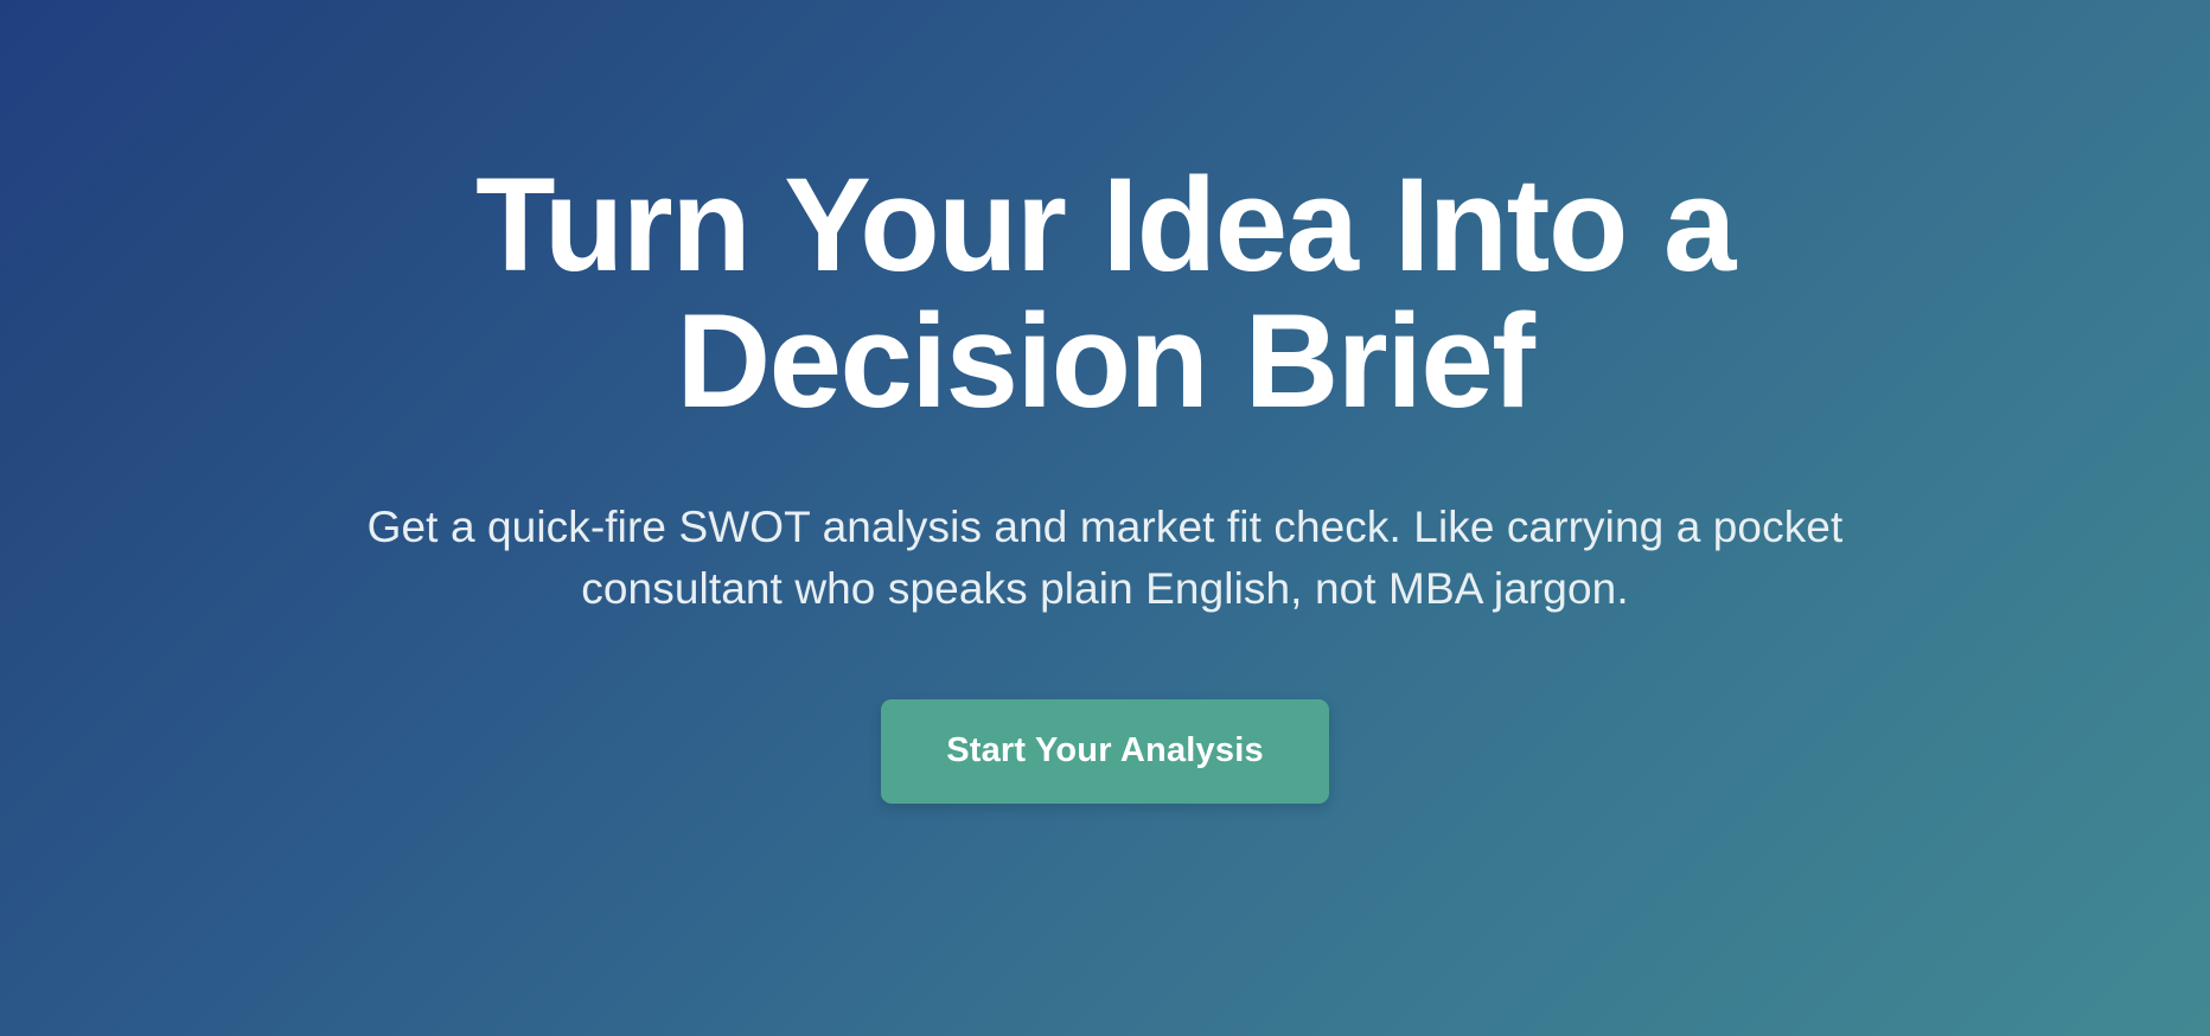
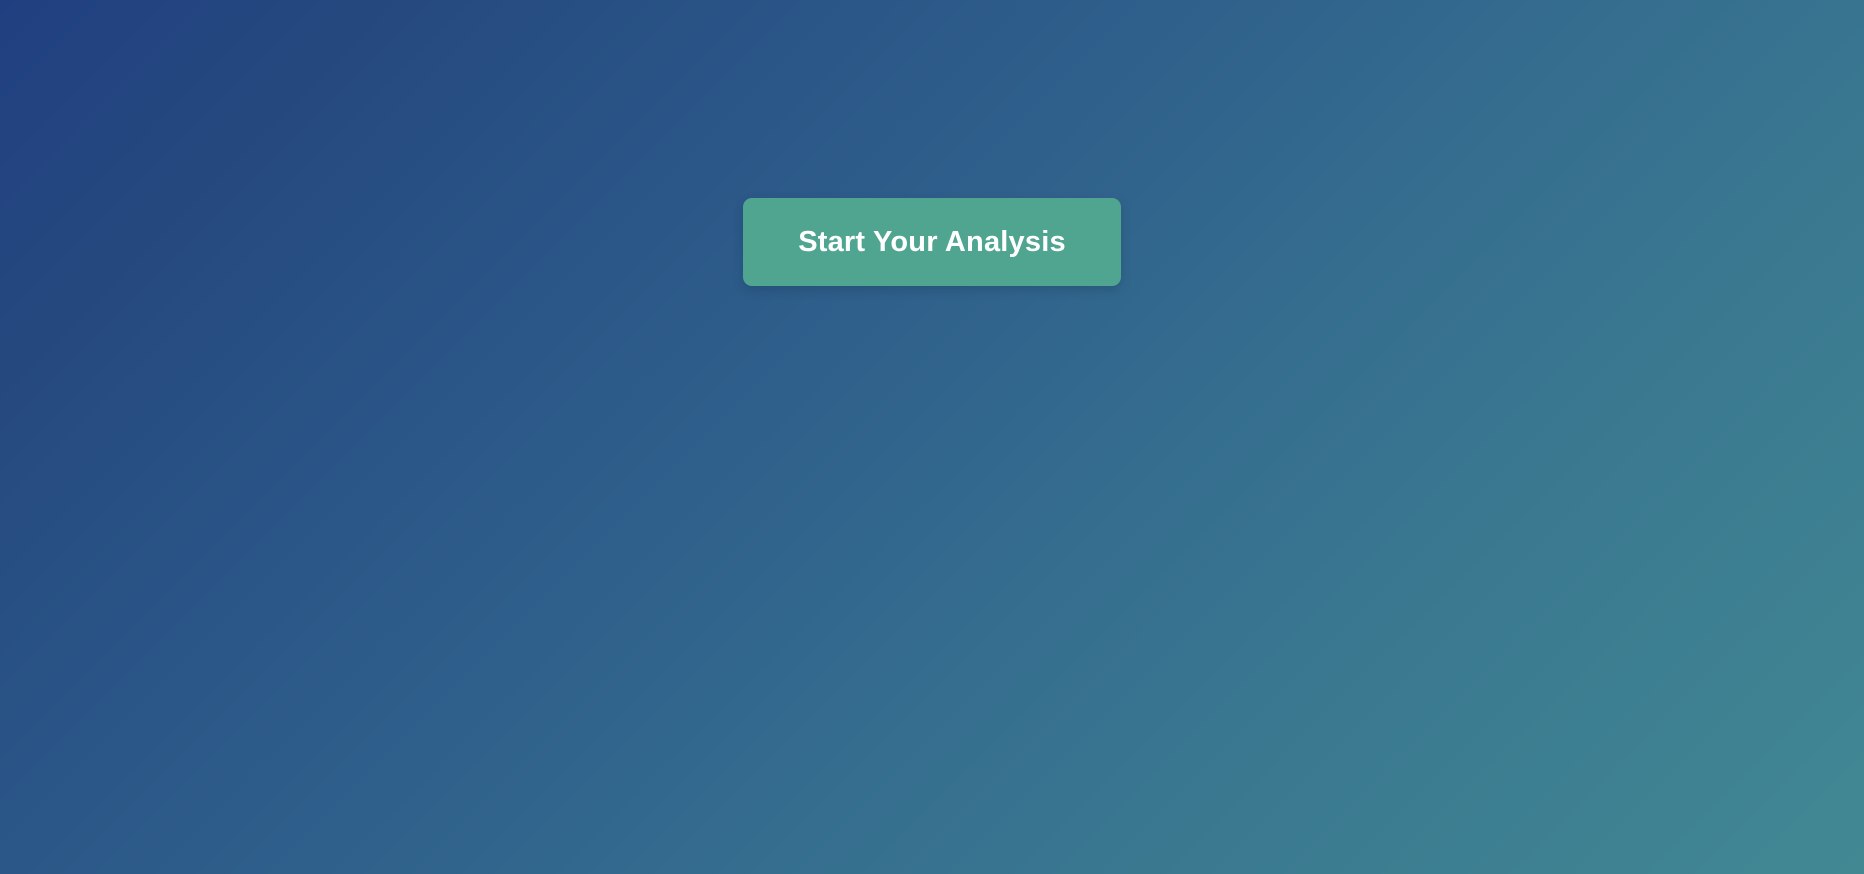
- Turn Your Idea Into a Decision Brief
- Get a quick-fire SWOT analysis and market fit check. Like carrying a pocket consultant who speaks plain English, not MBA jargon.
  Start Your Analysis
